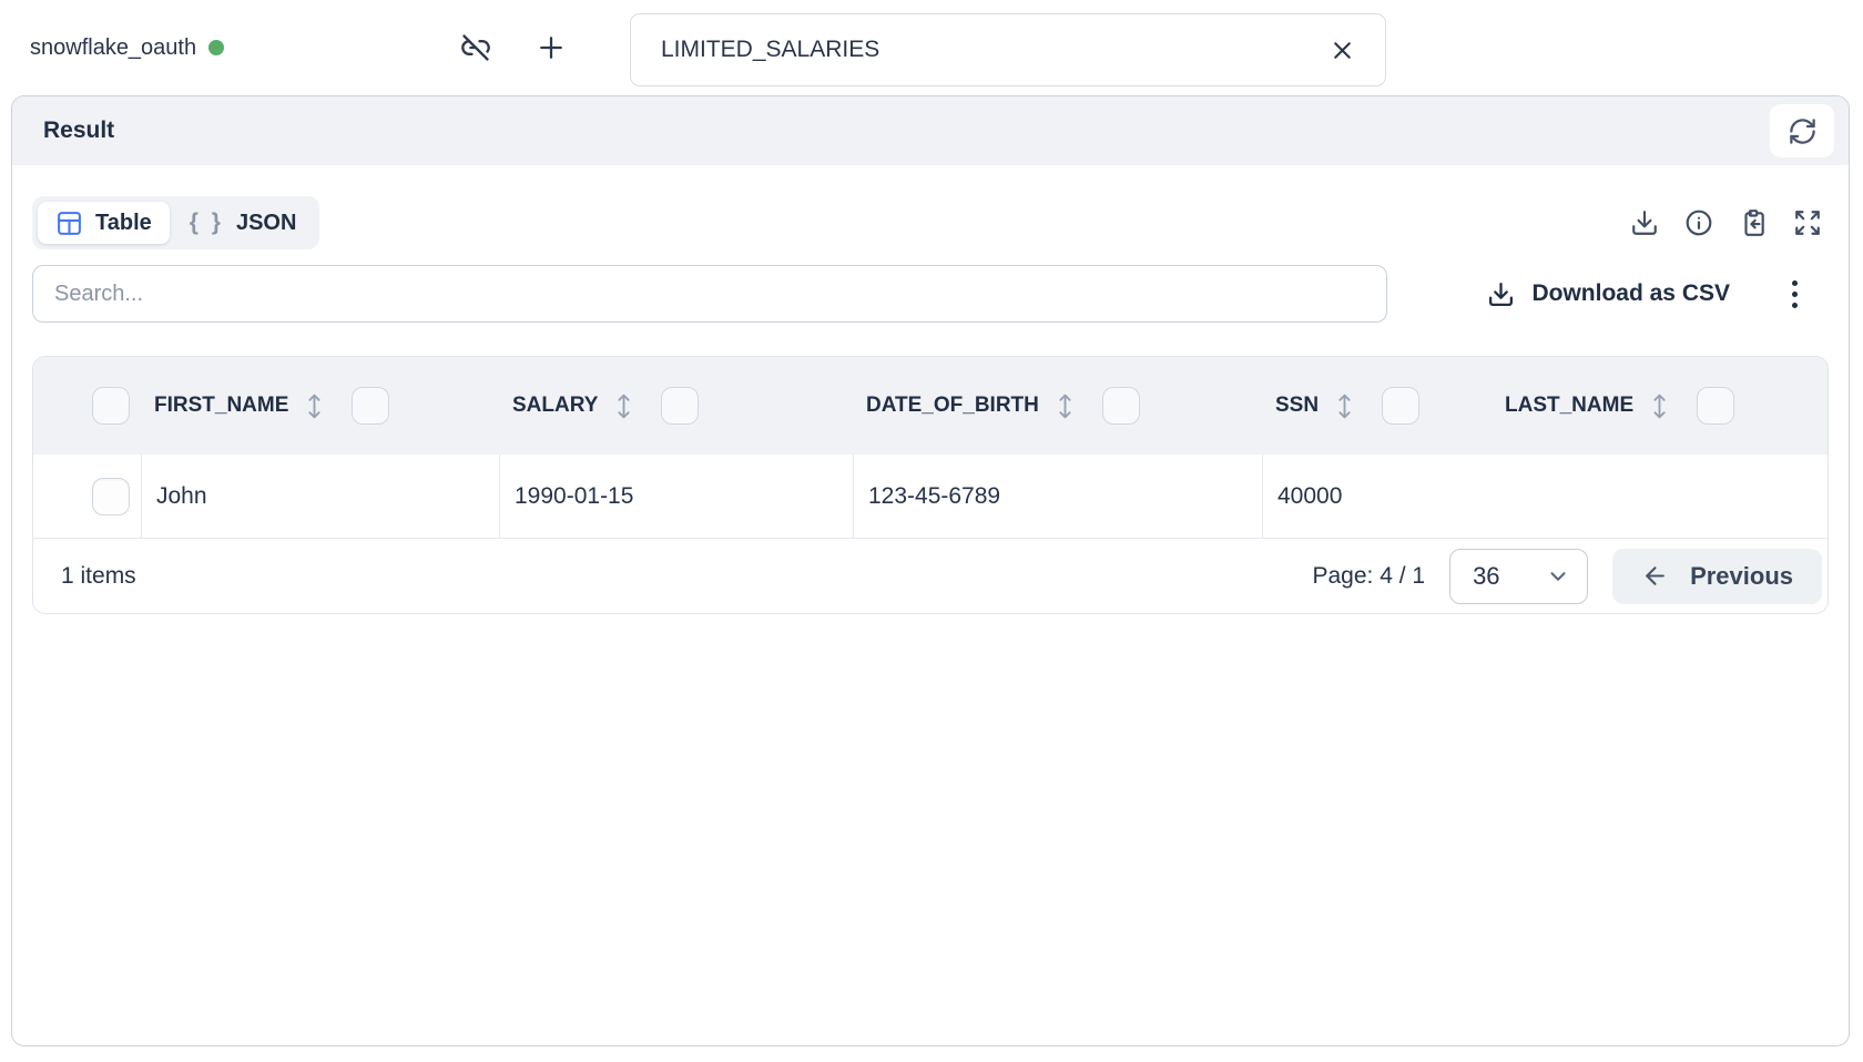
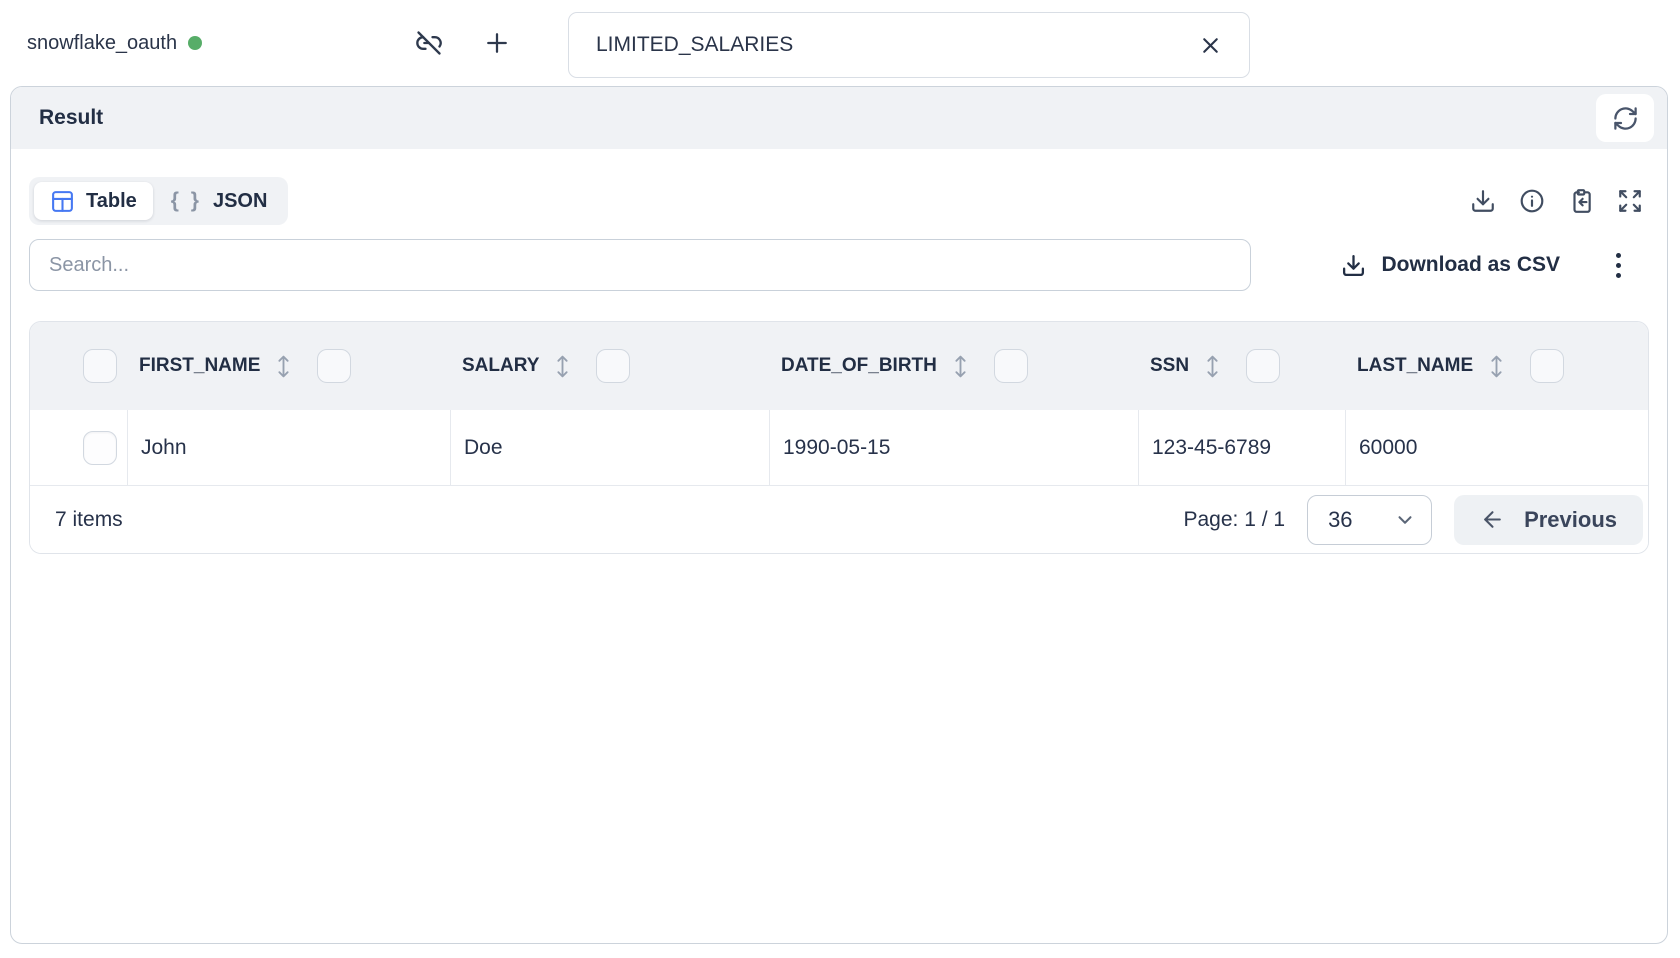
  snowflake_oauth
  LIMITED_SALARIES
  Result
  Table
  { }
  JSON
  Search...
  Download as CSV
  FIRST_NAME
  SALARY
  DATE_OF_BIRTH
  SSN
  LAST_NAME
  John
+ Doe
- 1990-01-15
+ 1990-05-15
  123-45-6789
- 40000
+ 60000
- 1 items
+ 7 items
- Page: 4 / 1
+ Page: 1 / 1
  36
  Previous
